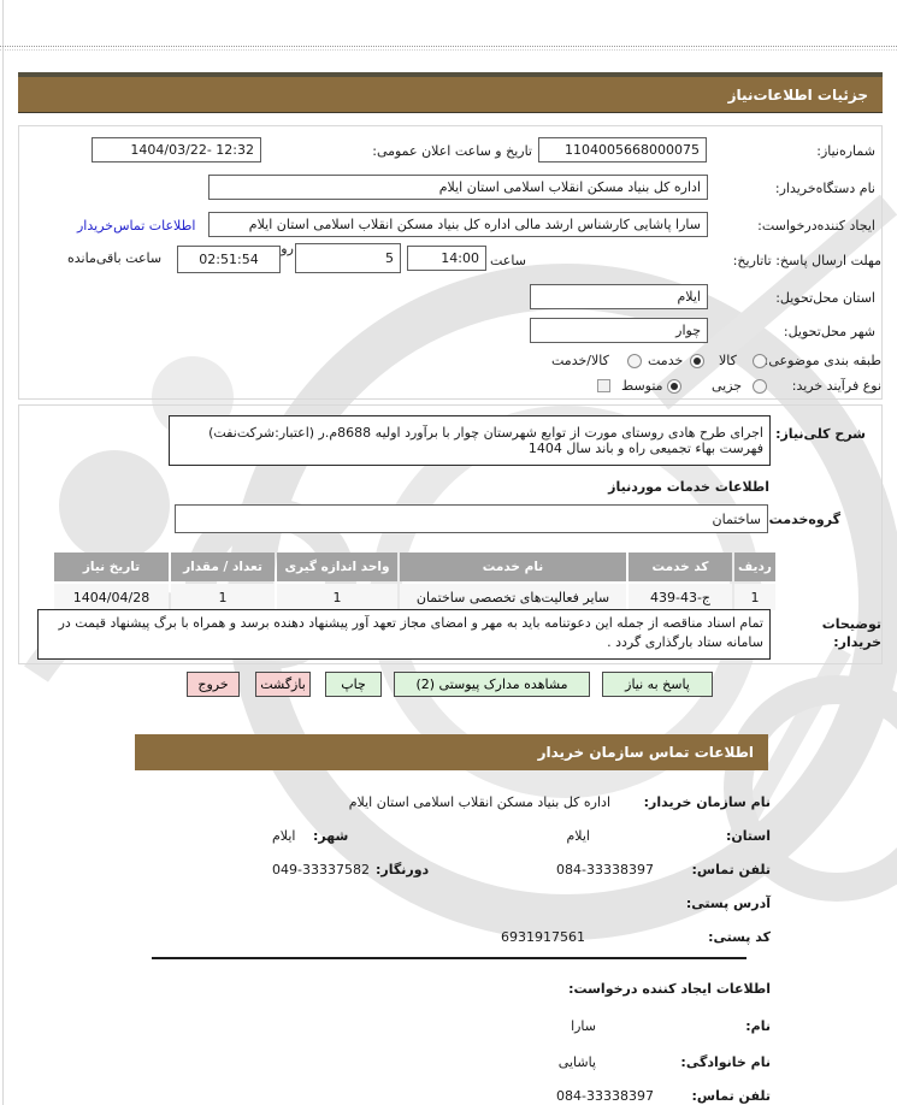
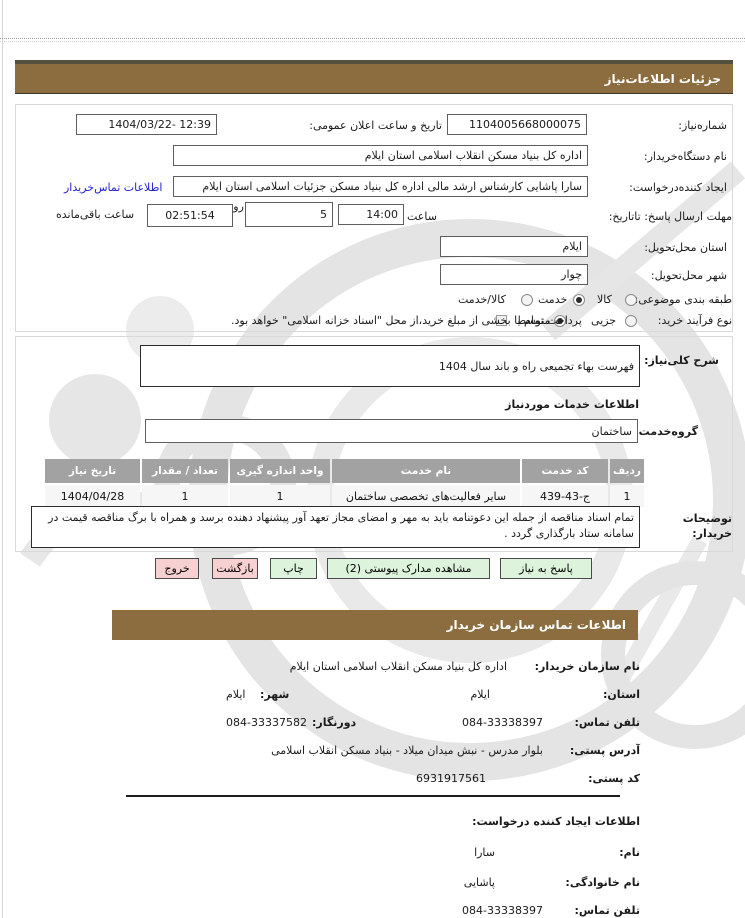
  جزئیات اطلاعات‌نیاز
  شماره‌نیاز:
  1104005668000075
  تاریخ و ساعت اعلان عمومی:
- 1404/03/22- 12:32
+ 1404/03/22- 12:39
  نام دستگاه‌خریدار:
  اداره کل بنیاد مسکن انقلاب اسلامی استان ایلام
  ایجاد کننده‌درخواست:
- سارا پاشایی کارشناس ارشد مالی اداره کل بنیاد مسکن انقلاب اسلامی استان ایلام
+ سارا پاشایی کارشناس ارشد مالی اداره کل بنیاد مسکن جزئیات اسلامی استان ایلام
  اطلاعات تماس‌خریدار
  مهلت ارسال پاسخ: تاتاریخ:
  ساعت
  14:00
  5
  02:51:54
  ساعت باقی‌مانده
  استان محل‌تحویل:
  ایلام
  شهر محل‌تحویل:
  چوار
  طبقه بندی موضوعی
  کالا
  خدمت
  کالا/خدمت
  نوع فرآیند خرید:
  جزیی
  متوسط
+ پرداخت تمام یا بخشی از مبلغ خرید،از محل "اسناد خزانه اسلامی" خواهد بود.
  شرح کلی‌نیاز:
- اجرای طرح هادی روستای مورت از توابع شهرستان چوار با برآورد اولیه 8688م.ر (اعتبار:شرکتنفت)
  فهرست بهاء تجمیعی راه و باند سال 1404
  اطلاعات خدمات موردنیاز
  گروه‌خدمت
  ساختمان
  ردیف	کد خدمت	نام خدمت	واحد اندازه گیری	تعداد / مقدار	تاریخ نیاز
  1	ج-43-439	سایر فعالیتهای تخصصی ساختمان	1	1	1404/04/28
  توضیحات خریدار:
- تمام اسناد مناقصه از جمله این دعوتنامه باید به مهر و امضای مجاز تعهد آور پیشنهاد دهنده برسد و همراه با برگ پیشنهاد قیمت در سامانه ستاد بارگذاری گردد .
+ تمام اسناد مناقصه از جمله این دعوتنامه باید به مهر و امضای مجاز تعهد آور پیشنهاد دهنده برسد و همراه با برگ مناقصه قیمت در سامانه ستاد بارگذاری گردد .
  پاسخ به نیاز
  مشاهده مدارک پیوستی (2)
  چاپ
  بازگشت
  خروج
  اطلاعات تماس سازمان خریدار
  نام سازمان خریدار:
  اداره کل بنیاد مسکن انقلاب اسلامی استان ایلام
  استان:
  ایلام
  شهر:
  ایلام
  تلفن تماس:
  084-33338397
  دورنگار:
- 049-33337582
+ 084-33337582
  آدرس پستی:
+ بلوار مدرس - نبش میدان میلاد - بنیاد مسکن انقلاب اسلامی
  کد پستی:
  6931917561
  اطلاعات ایجاد کننده درخواست:
  نام:
  سارا
  نام خانوادگی:
  پاشایی
  تلفن تماس:
  084-33338397
